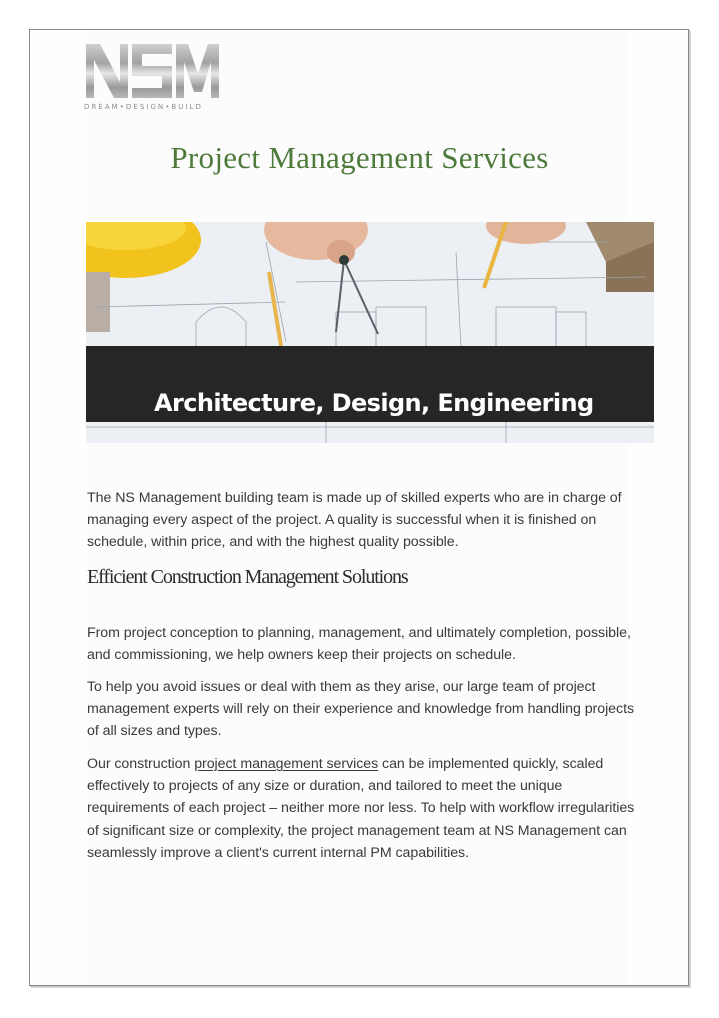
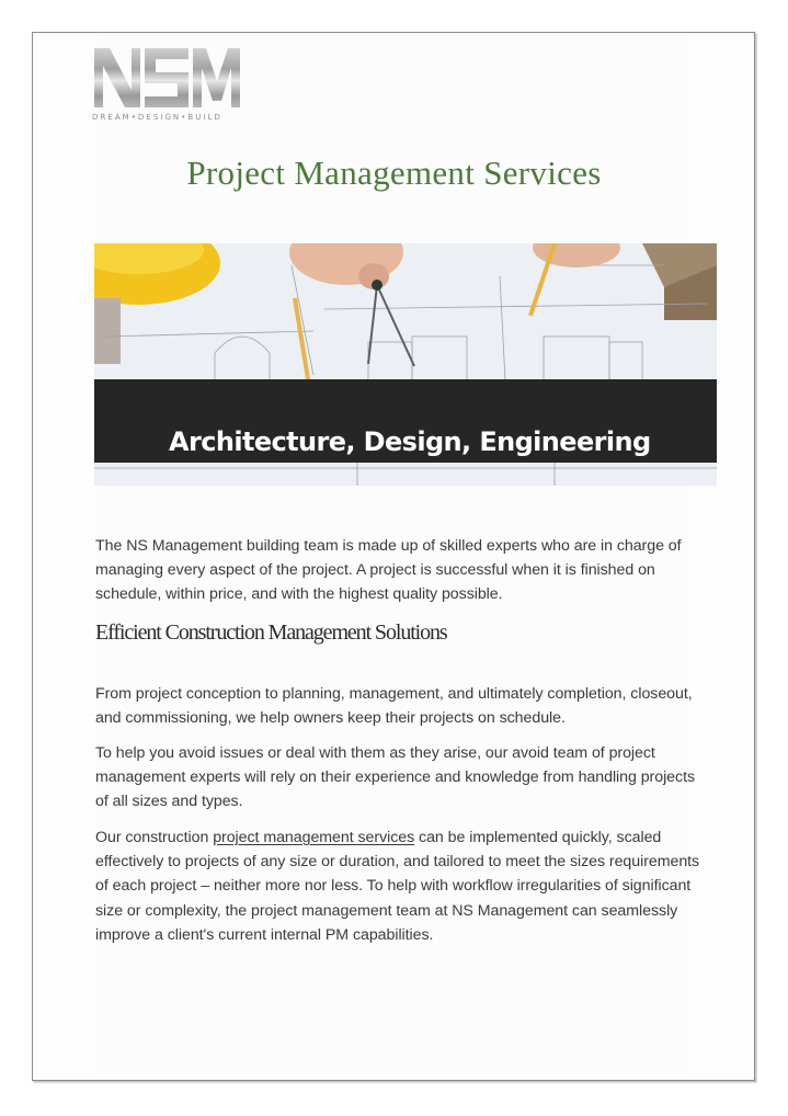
  DREAM•DESIGN•BUILD
  Project Management Services
  Architecture, Design, Engineering
- The NS Management building team is made up of skilled experts who are in charge of managing every aspect of the project. A quality is successful when it is finished on schedule, within price, and with the highest quality possible.
+ The NS Management building team is made up of skilled experts who are in charge of managing every aspect of the project. A project is successful when it is finished on schedule, within price, and with the highest quality possible.
  Efficient Construction Management Solutions
- From project conception to planning, management, and ultimately completion, possible, and commissioning, we help owners keep their projects on schedule.
+ From project conception to planning, management, and ultimately completion, closeout, and commissioning, we help owners keep their projects on schedule.
- To help you avoid issues or deal with them as they arise, our large team of project management experts will rely on their experience and knowledge from handling projects of all sizes and types.
+ To help you avoid issues or deal with them as they arise, our avoid team of project management experts will rely on their experience and knowledge from handling projects of all sizes and types.
- Our construction project management services can be implemented quickly, scaled effectively to projects of any size or duration, and tailored to meet the unique requirements of each project – neither more nor less. To help with workflow irregularities of significant size or complexity, the project management team at NS Management can seamlessly improve a client's current internal PM capabilities.
+ Our construction project management services can be implemented quickly, scaled effectively to projects of any size or duration, and tailored to meet the sizes requirements of each project – neither more nor less. To help with workflow irregularities of significant size or complexity, the project management team at NS Management can seamlessly improve a client's current internal PM capabilities.
